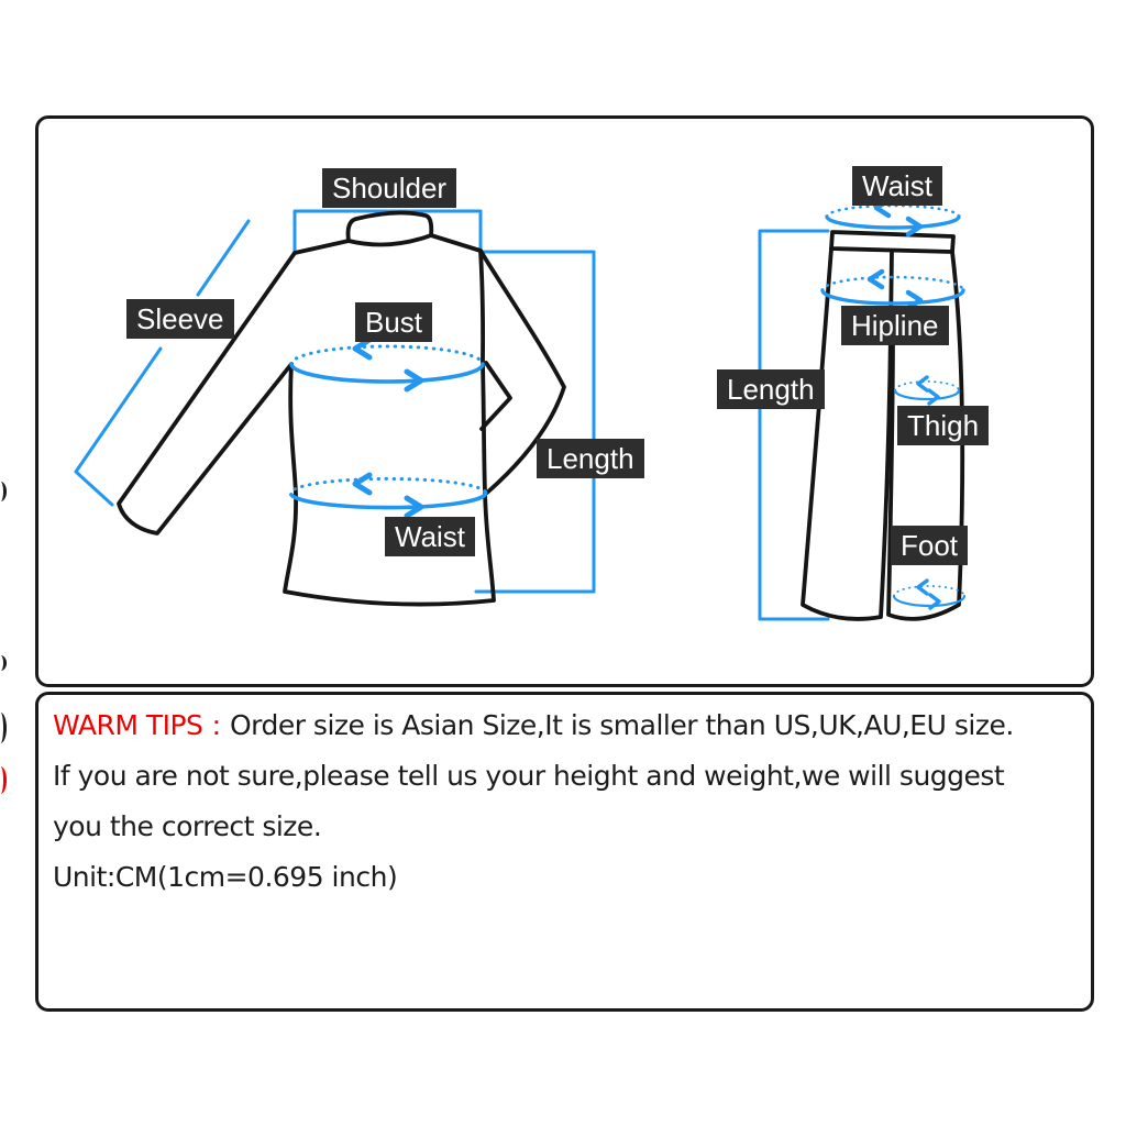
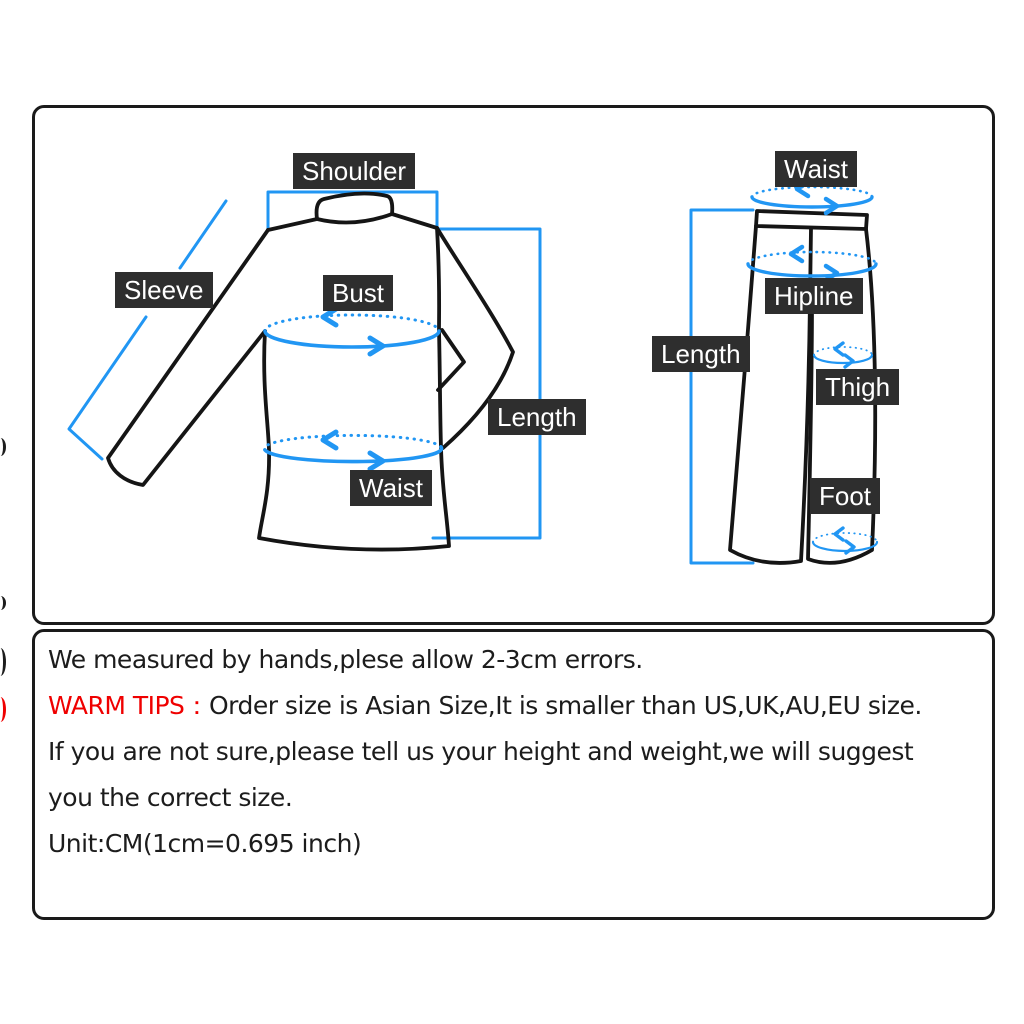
  Shoulder
  Sleeve
  Bust
  Length
  Waist
  Waist
  Hipline
  Length
  Thigh
  Foot
+ We measured by hands,plese allow 2-3cm errors.
  WARM TIPS：Order size is Asian Size,It is smaller than US,UK,AU,EU size.
  If you are not sure,please tell us your height and weight,we will suggest
  you the correct size.
  Unit:CM(1cm=0.695 inch)
